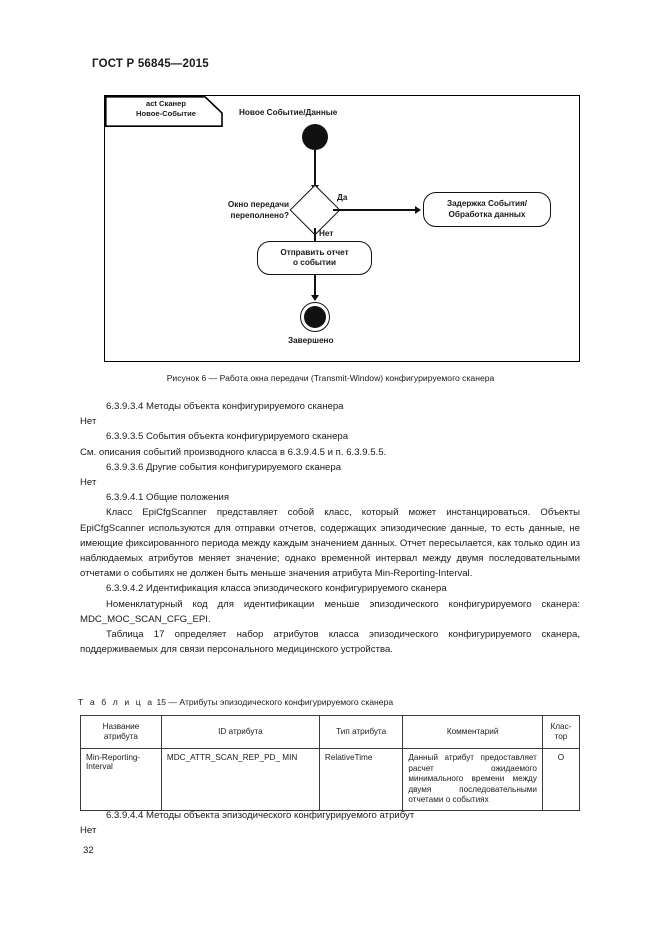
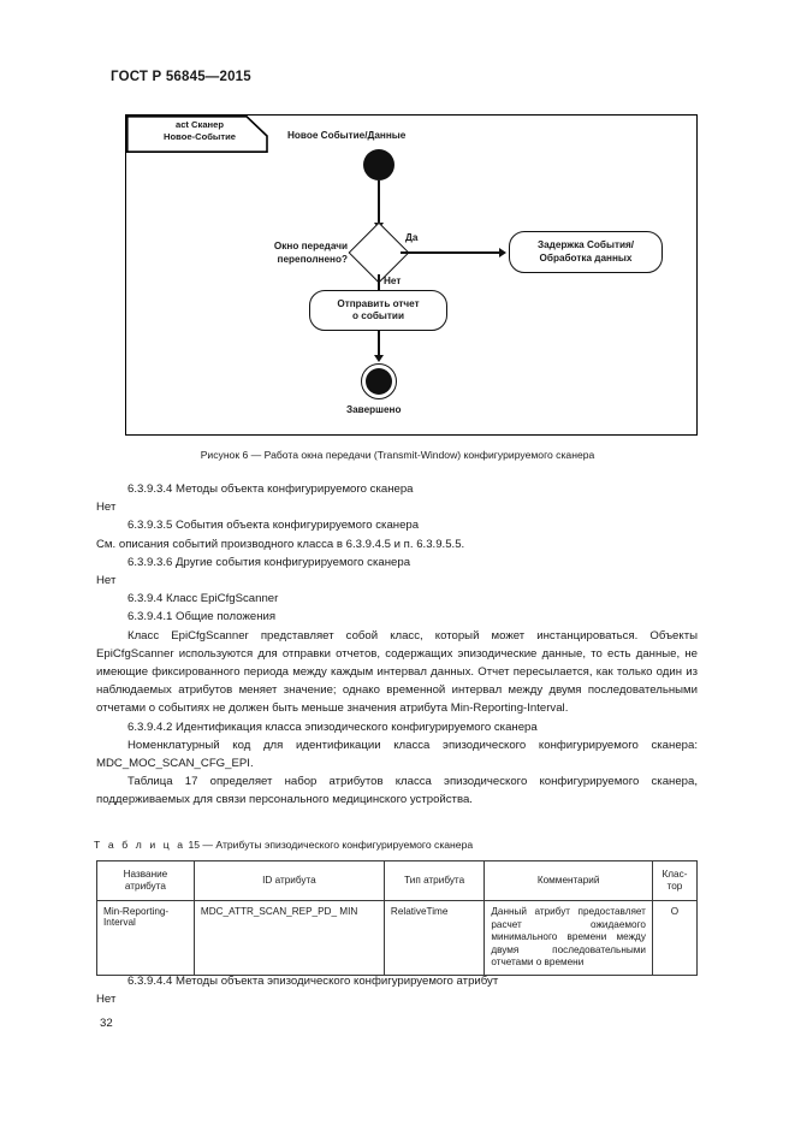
  ГОСТ Р 56845—2015
  act Сканер
  Новое-Событие
  Новое Событие/Данные
  Окно передачи
  переполнено?
  Да
  Задержка События/
  Обработка данных
  Нет
  Отправить отчет
  о событии
  Завершено
  Рисунок 6 — Работа окна передачи (Transmit-Window) конфигурируемого сканера
  6.3.9.3.4 Методы объекта конфигурируемого сканера
  Нет
  6.3.9.3.5 События объекта конфигурируемого сканера
  См. описания событий производного класса в 6.3.9.4.5 и п. 6.3.9.5.5.
  6.3.9.3.6 Другие события конфигурируемого сканера
  Нет
+ 6.3.9.4 Класс EpiCfgScanner
  6.3.9.4.1 Общие положения
- Класс EpiCfgScanner представляет собой класс, который может инстанцироваться. Объекты EpiCfgScanner используются для отправки отчетов, содержащих эпизодические данные, то есть данные, не имеющие фиксированного периода между каждым значением данных. Отчет пересылается, как только один из наблюдаемых атрибутов меняет значение; однако временной интервал между двумя последовательными отчетами о событиях не должен быть меньше значения атрибута Min-Reporting-Interval.
+ Класс EpiCfgScanner представляет собой класс, который может инстанцироваться. Объекты EpiCfgScanner используются для отправки отчетов, содержащих эпизодические данные, то есть данные, не имеющие фиксированного периода между каждым интервал данных. Отчет пересылается, как только один из наблюдаемых атрибутов меняет значение; однако временной интервал между двумя последовательными отчетами о событиях не должен быть меньше значения атрибута Min-Reporting-Interval.
  6.3.9.4.2 Идентификация класса эпизодического конфигурируемого сканера
- Номенклатурный код для идентификации меньше эпизодического конфигурируемого сканера: MDC_MOC_SCAN_CFG_EPI.
+ Номенклатурный код для идентификации класса эпизодического конфигурируемого сканера: MDC_MOC_SCAN_CFG_EPI.
  Таблица 17 определяет набор атрибутов класса эпизодического конфигурируемого сканера, поддерживаемых для связи персонального медицинского устройства.
  Т а б л и ц а 15 — Атрибуты эпизодического конфигурируемого сканера
  Название атрибута	ID атрибута	Тип атрибута	Комментарий	Клас- тор
- Min-Reporting-Interval	MDC_ATTR_SCAN_REP_PD_ MIN	RelativeTime	Данный атрибут предоставляет расчет ожидаемого минимального времени между двумя последовательными отчетами о событиях	О
+ Min-Reporting-Interval	MDC_ATTR_SCAN_REP_PD_ MIN	RelativeTime	Данный атрибут предоставляет расчет ожидаемого минимального времени между двумя последовательными отчетами о времени	О
  6.3.9.4.4 Методы объекта эпизодического конфигурируемого атрибут
  Нет
  32
